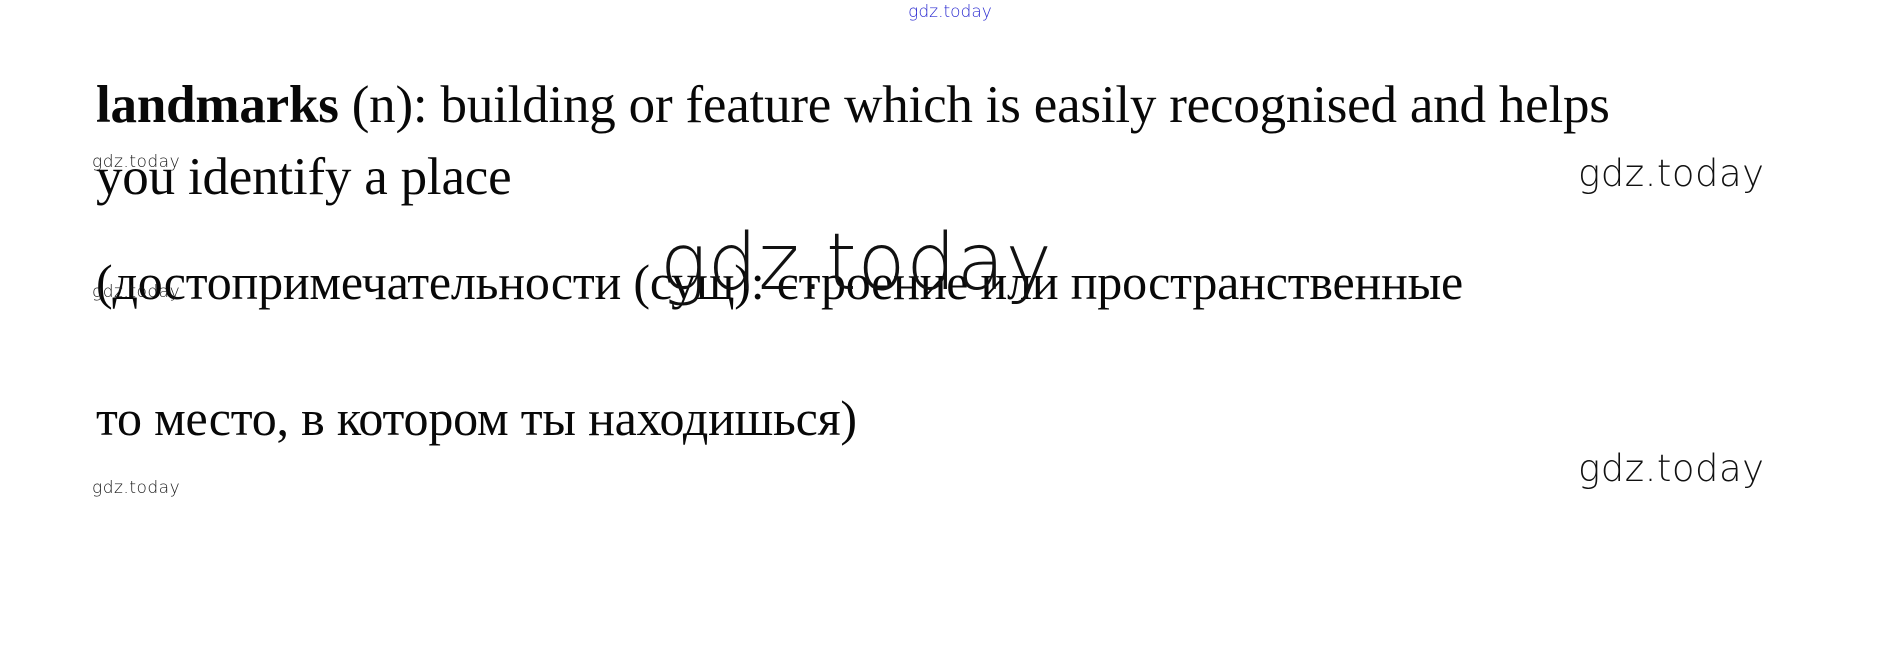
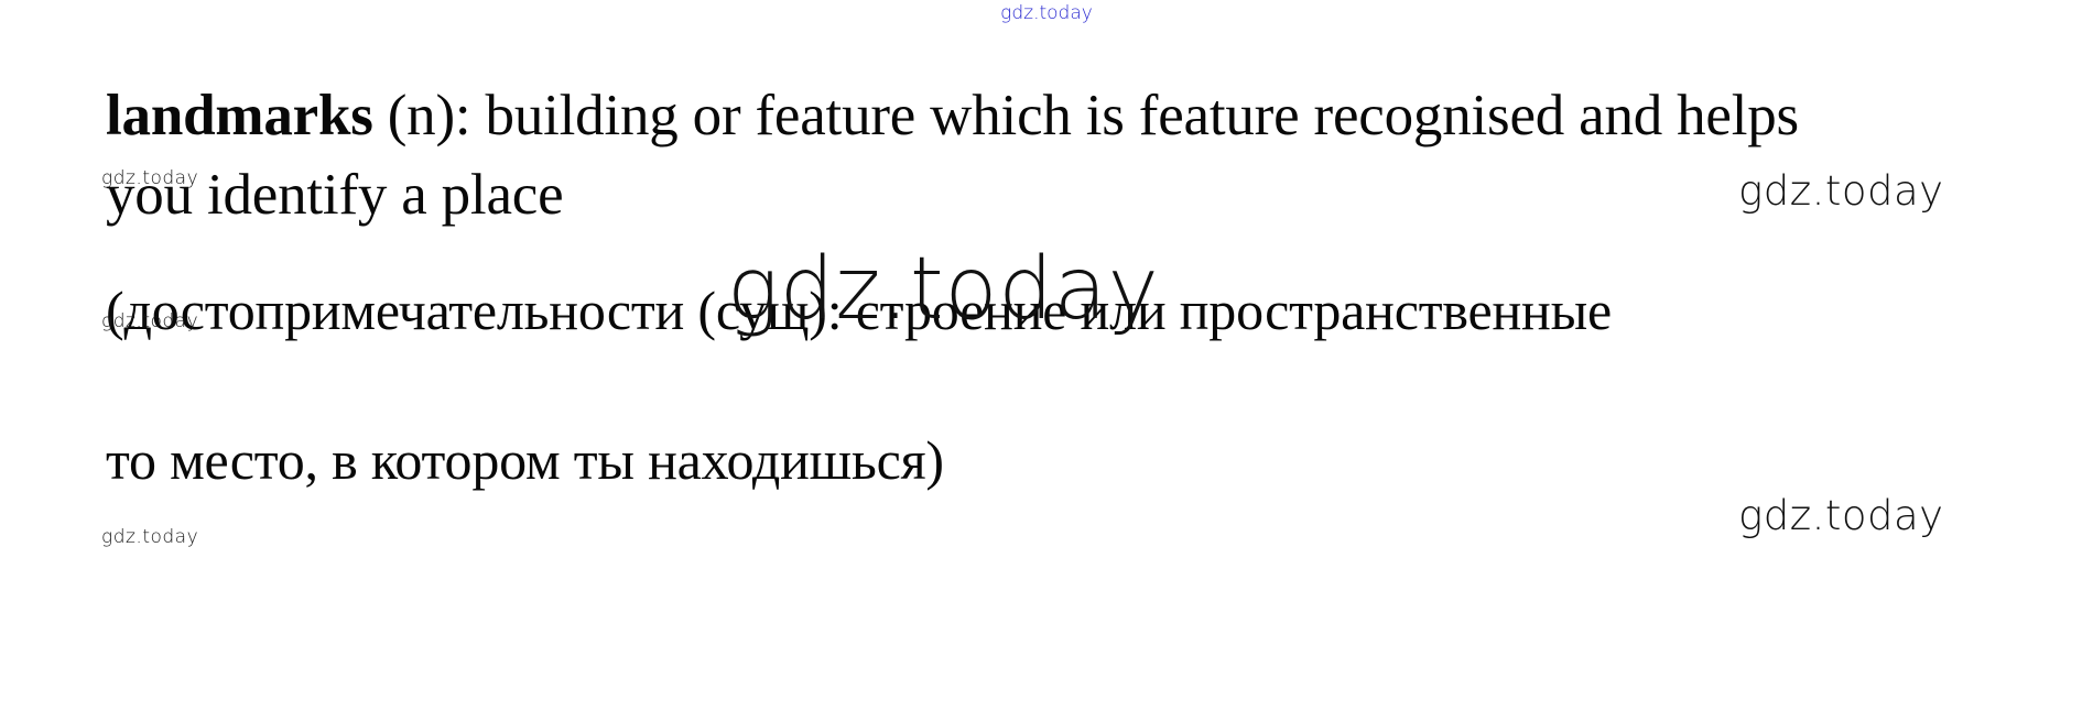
  gdz.today
- landmarks (n): building or feature which is easily recognised and helps
+ landmarks (n): building or feature which is feature recognised and helps
  you identify a place
  (достопримечательности (сущ): строение или пространственные
  то место, в котором ты находишься)
  gdz.today
  gdz.today
  gdz.today
  gdz.today
  gdz.today
  gdz.today
